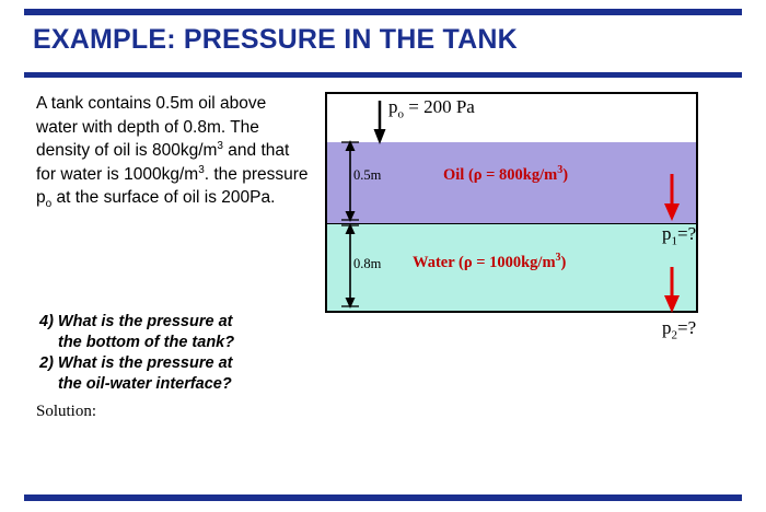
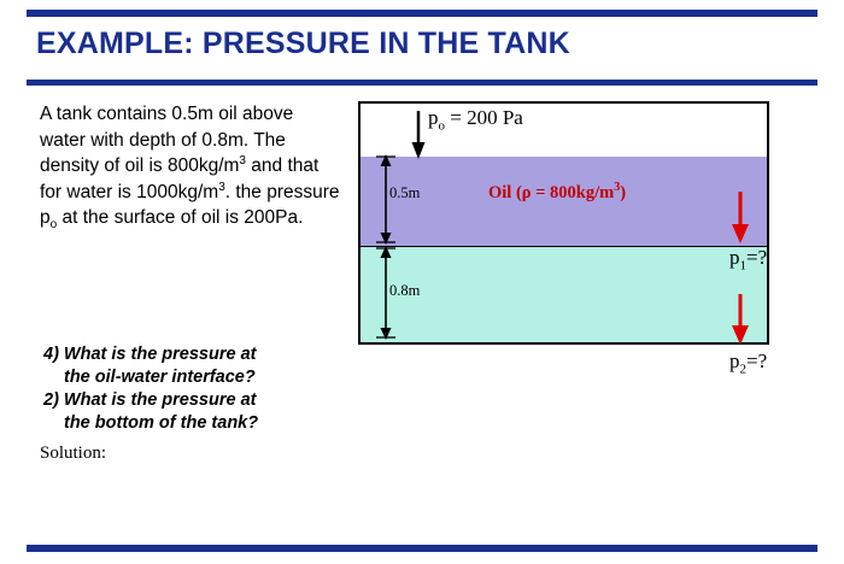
  EXAMPLE: PRESSURE IN THE TANK
  A tank contains 0.5m oil above water with depth of 0.8m. The density of oil is 800kg/m3 and that for water is 1000kg/m3. the pressure po at the surface of oil is 200Pa.
  4) What is the pressure at
- the bottom of the tank?
+ the oil-water interface?
  2) What is the pressure at
- the oil-water interface?
+ the bottom of the tank?
  Solution:
  po = 200 Pa
  0.5m
  0.8m
  Oil (ρ = 800kg/m3)
- Water (ρ = 1000kg/m3)
  p1=?
  p2=?
